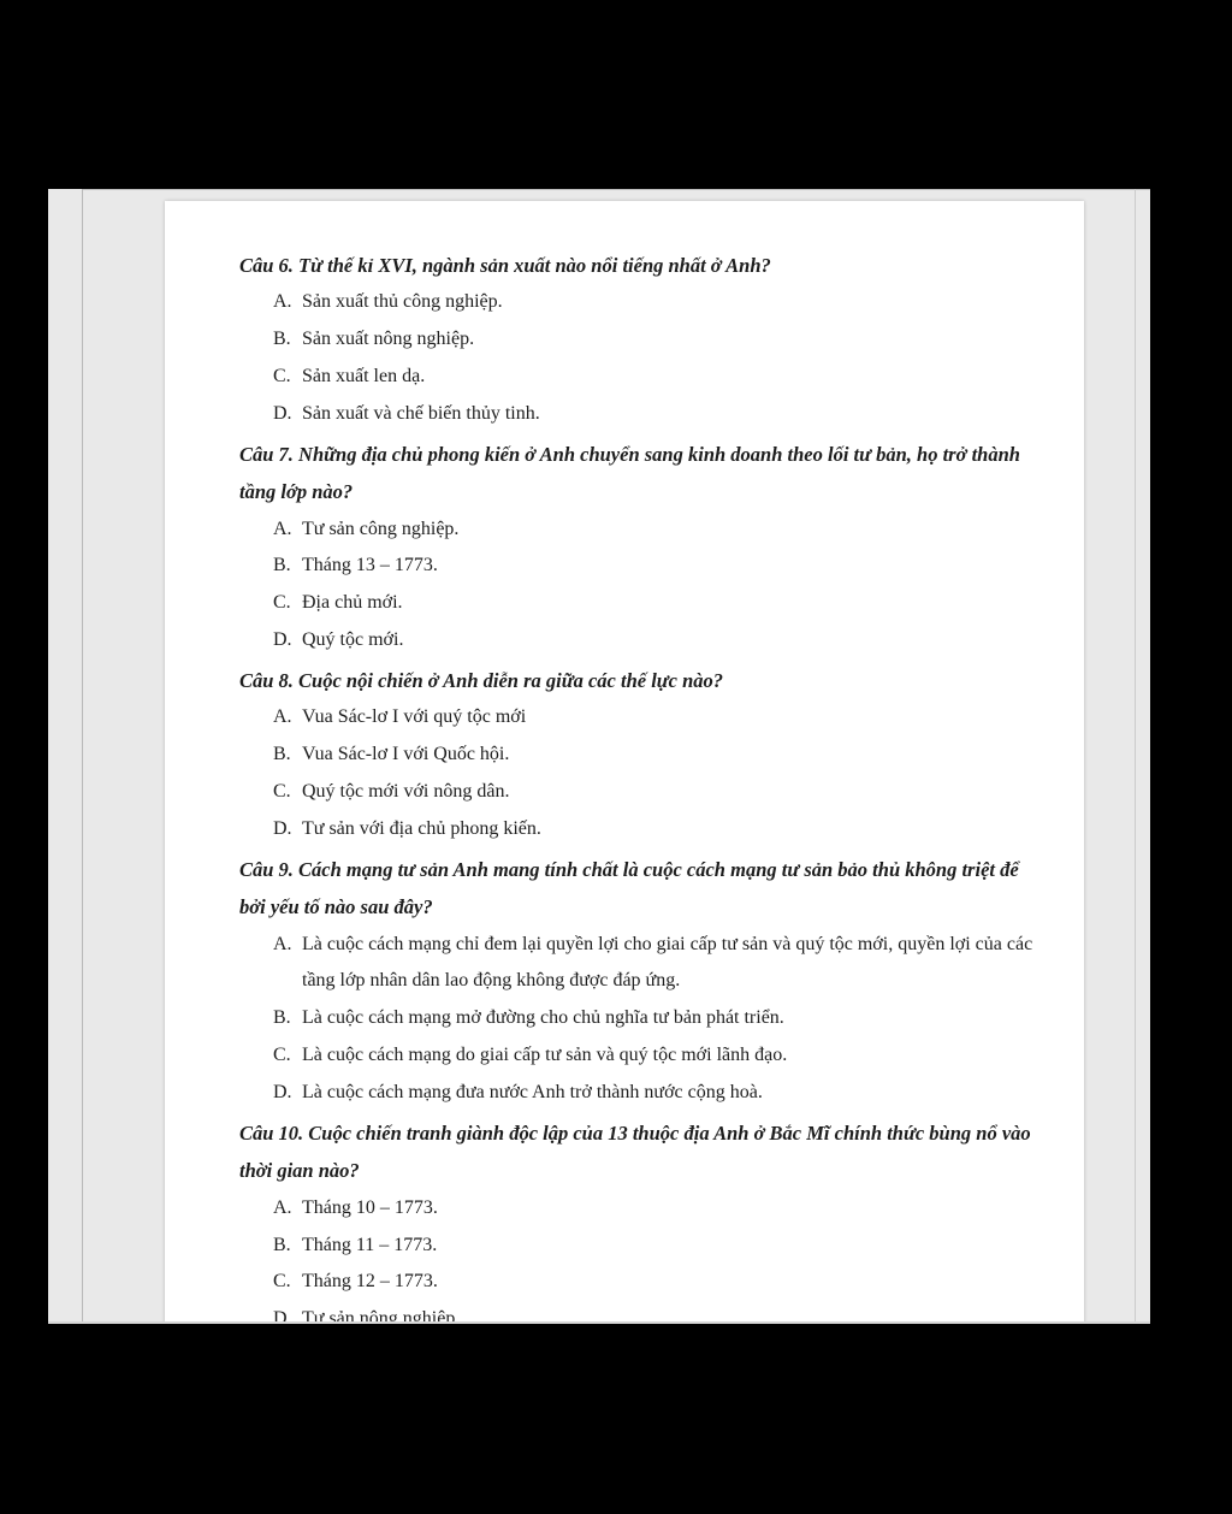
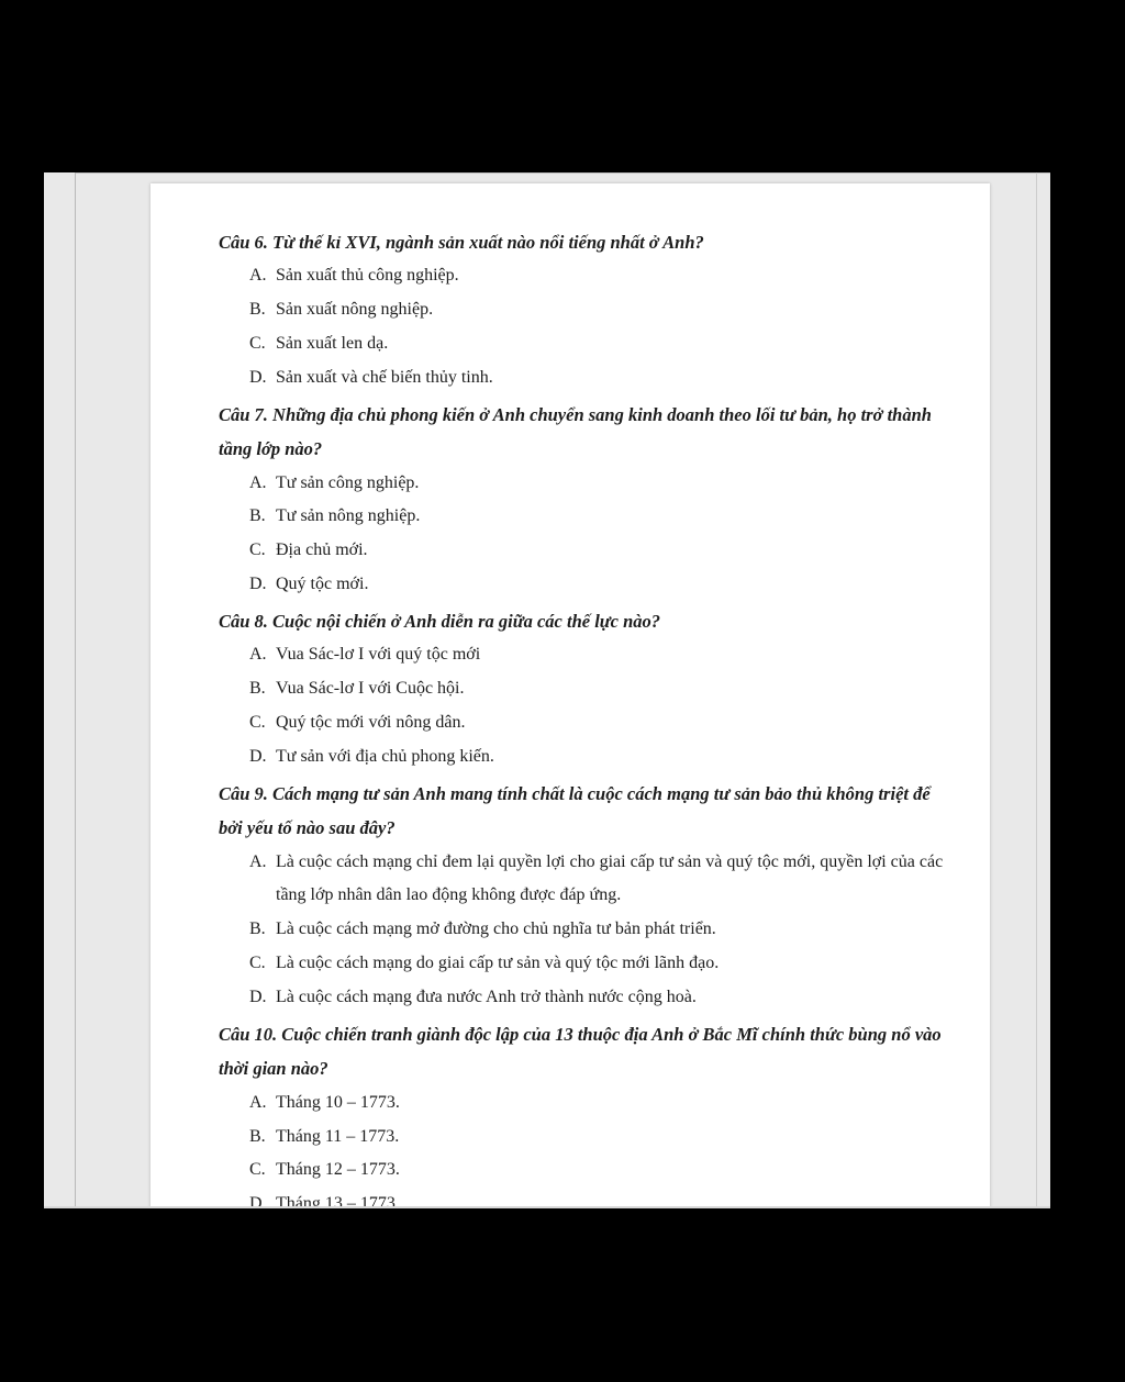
  Câu 6. Từ thế kỉ XVI, ngành sản xuất nào nổi tiếng nhất ở Anh?
  A.
  Sản xuất thủ công nghiệp.
  B.
  Sản xuất nông nghiệp.
  C.
  Sản xuất len dạ.
  D.
  Sản xuất và chế biến thủy tinh.
  Câu 7. Những địa chủ phong kiến ở Anh chuyển sang kinh doanh theo lối tư bản, họ trở thành tầng lớp nào?
  A.
  Tư sản công nghiệp.
  B.
- Tháng 13 – 1773.
+ Tư sản nông nghiệp.
  C.
  Địa chủ mới.
  D.
  Quý tộc mới.
  Câu 8. Cuộc nội chiến ở Anh diễn ra giữa các thế lực nào?
  A.
  Vua Sác-lơ I với quý tộc mới
  B.
- Vua Sác-lơ I với Quốc hội.
+ Vua Sác-lơ I với Cuộc hội.
  C.
  Quý tộc mới với nông dân.
  D.
  Tư sản với địa chủ phong kiến.
  Câu 9. Cách mạng tư sản Anh mang tính chất là cuộc cách mạng tư sản bảo thủ không triệt để bởi yếu tố nào sau đây?
  A.
  Là cuộc cách mạng chỉ đem lại quyền lợi cho giai cấp tư sản và quý tộc mới, quyền lợi của các tầng lớp nhân dân lao động không được đáp ứng.
  B.
  Là cuộc cách mạng mở đường cho chủ nghĩa tư bản phát triển.
  C.
  Là cuộc cách mạng do giai cấp tư sản và quý tộc mới lãnh đạo.
  D.
  Là cuộc cách mạng đưa nước Anh trở thành nước cộng hoà.
  Câu 10. Cuộc chiến tranh giành độc lập của 13 thuộc địa Anh ở Bắc Mĩ chính thức bùng nổ vào thời gian nào?
  A.
  Tháng 10 – 1773.
  B.
  Tháng 11 – 1773.
  C.
  Tháng 12 – 1773.
  D.
- Tư sản nông nghiệp.
+ Tháng 13 – 1773.
